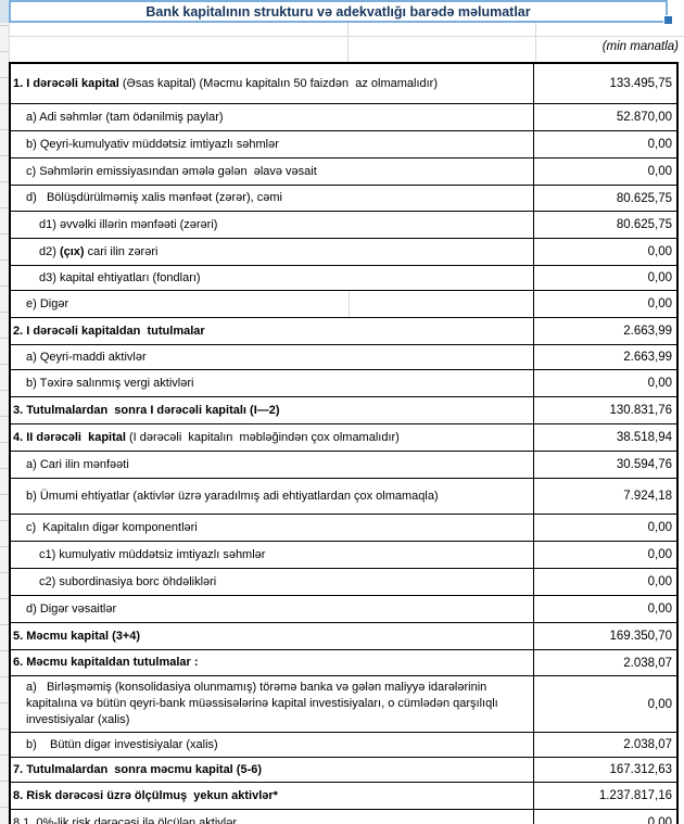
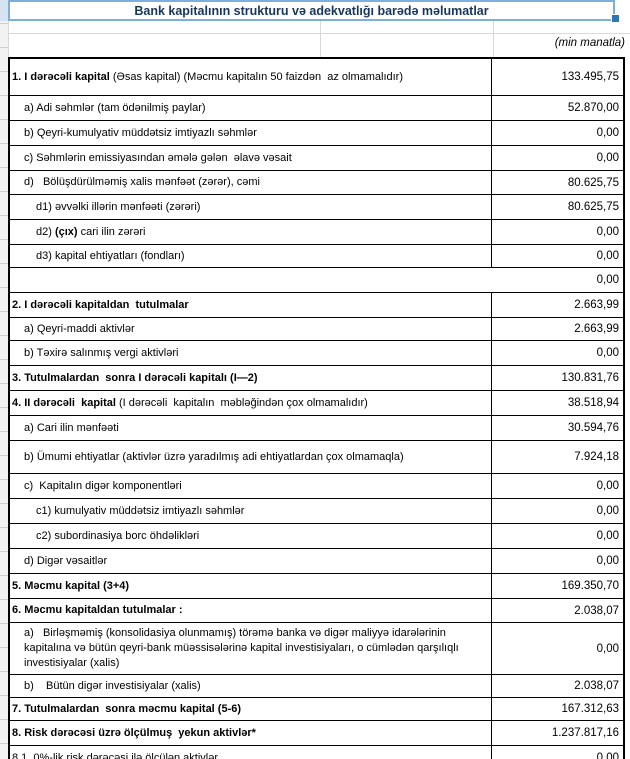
  Bank kapitalının strukturu və adekvatlığı barədə məlumatlar
  (min manatla)
  1. I dərəcəli kapital
  (Əsas kapital) (Məcmu kapitalın 50 faizdən az olmamalıdır)
  133.495,75
  a) Adi səhmlər (tam ödənilmiş paylar)
  52.870,00
  b) Qeyri-kumulyativ müddətsiz imtiyazlı səhmlər
  0,00
  c) Səhmlərin emissiyasından əmələ gələn əlavə vəsait
  0,00
  d) Bölüşdürülməmiş xalis mənfəət (zərər), cəmi
  80.625,75
  d1) əvvəlki illərin mənfəəti (zərəri)
  80.625,75
  d2)
  (çıx)
  cari ilin zərəri
  0,00
  d3) kapital ehtiyatları (fondları)
  0,00
- e) Digər
  0,00
  2. I dərəcəli kapitaldan tutulmalar
  2.663,99
  a) Qeyri-maddi aktivlər
  2.663,99
  b) Təxirə salınmış vergi aktivləri
  0,00
  3. Tutulmalardan sonra I dərəcəli kapitalı (I—2)
  130.831,76
  4. II dərəcəli kapital
  (I dərəcəli kapitalın məbləğindən çox olmamalıdır)
  38.518,94
  a) Cari ilin mənfəəti
  30.594,76
  b) Ümumi ehtiyatlar (aktivlər üzrə yaradılmış adi ehtiyatlardan çox olmamaqla)
  7.924,18
  c) Kapitalın digər komponentləri
  0,00
  c1) kumulyativ müddətsiz imtiyazlı səhmlər
  0,00
  c2) subordinasiya borc öhdəlikləri
  0,00
  d) Digər vəsaitlər
  0,00
  5. Məcmu kapital (3+4)
  169.350,70
  6. Məcmu kapitaldan tutulmalar :
  2.038,07
- a) Birləşməmiş (konsolidasiya olunmamış) törəmə banka və gələn maliyyə idarələrinin kapitalına və bütün qeyri-bank müəssisələrinə kapital investisiyaları, o cümlədən qarşılıqlı investisiyalar (xalis)
+ a) Birləşməmiş (konsolidasiya olunmamış) törəmə banka və digər maliyyə idarələrinin kapitalına və bütün qeyri-bank müəssisələrinə kapital investisiyaları, o cümlədən qarşılıqlı investisiyalar (xalis)
  0,00
  b) Bütün digər investisiyalar (xalis)
  2.038,07
  7. Tutulmalardan sonra məcmu kapital (5-6)
  167.312,63
  8. Risk dərəcəsi üzrə ölçülmuş yekun aktivlər*
  1.237.817,16
  8.1. 0%-lik risk dərəcəsi ilə ölçülən aktivlər
  0,00
